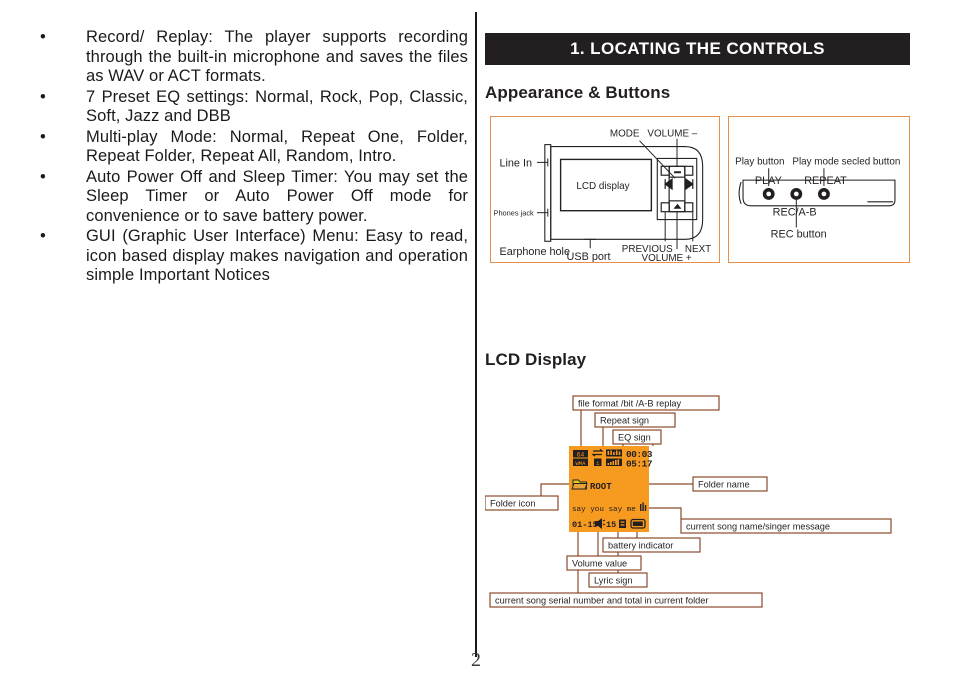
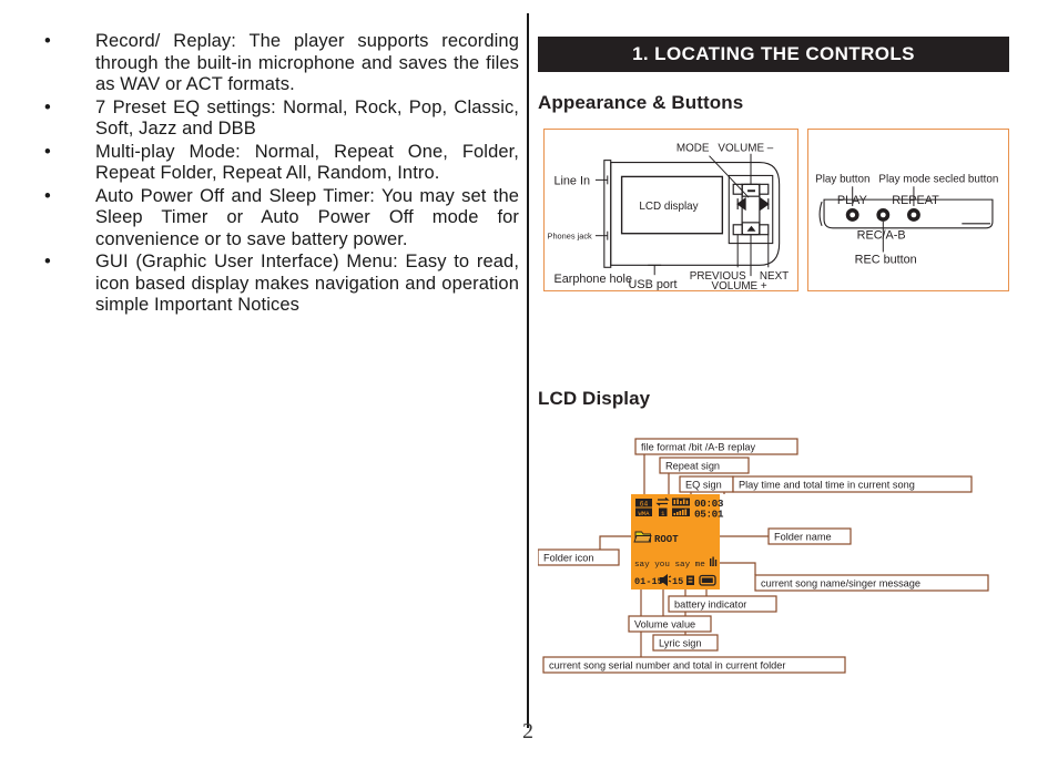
  •
  Record/ Replay: The player supports recording through the built-in microphone and saves the files as WAV or ACT formats.
  •
  7 Preset EQ settings: Normal, Rock, Pop, Classic, Soft, Jazz and DBB
  •
  Multi-play Mode: Normal, Repeat One, Folder, Repeat Folder, Repeat All, Random, Intro.
  •
  Auto Power Off and Sleep Timer: You may set the Sleep Timer or Auto Power Off mode for convenience or to save battery power.
  •
  GUI (Graphic User Interface) Menu: Easy to read, icon based display makes navigation and operation simple Important Notices
  1. LOCATING THE CONTROLS
  Appearance & Buttons
  Line In
  Phones jack
  Earphone hole
  USB port
  LCD display
  MODE
  VOLUME –
  PREVIOUS
  NEXT
  VOLUME +
  Play button
  Play mode secled button
  PLAY
  REPEAT
  REC/A-B
  REC button
  LCD Display
  00:03
- 05:17
+ 05:01
  ROOT
  say you say me
  01-1
  15
  file format /bit /A-B replay
  Repeat sign
  EQ sign
+ Play time and total time in current song
  Folder name
  Folder icon
  current song name/singer message
  battery indicator
  Lyric sign
  Volume value
  current song serial number and total in current folder
  2
